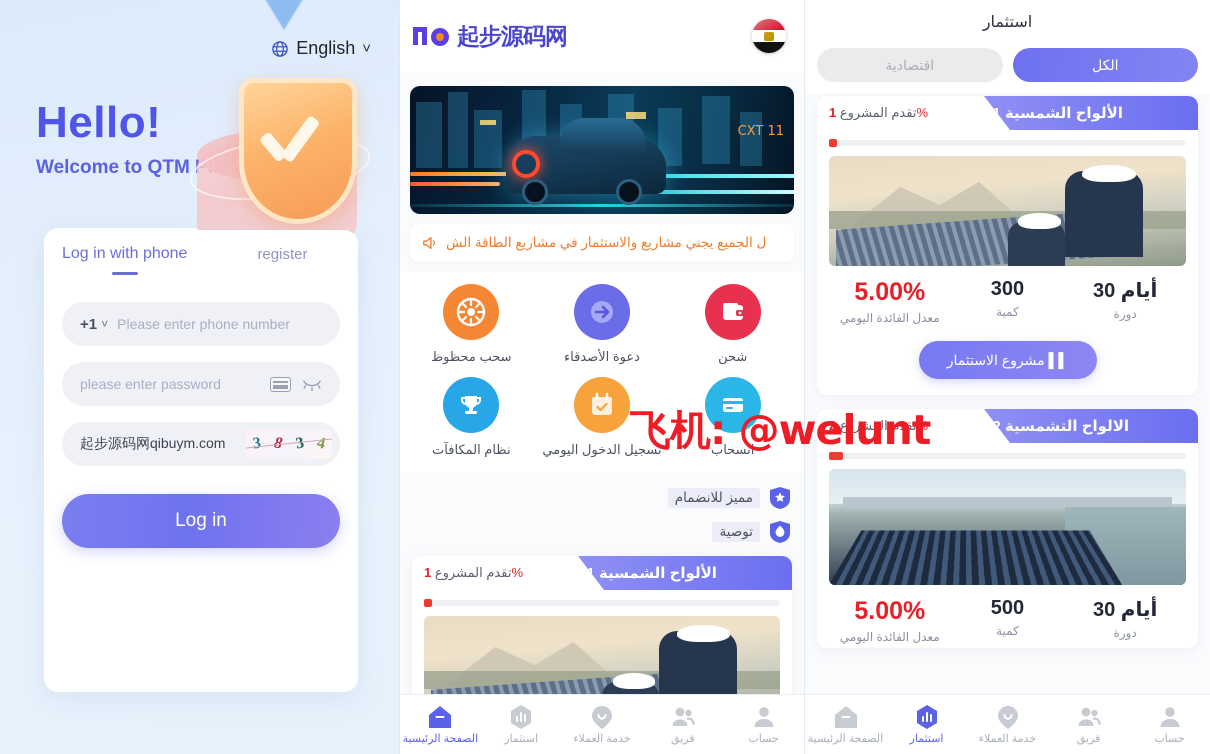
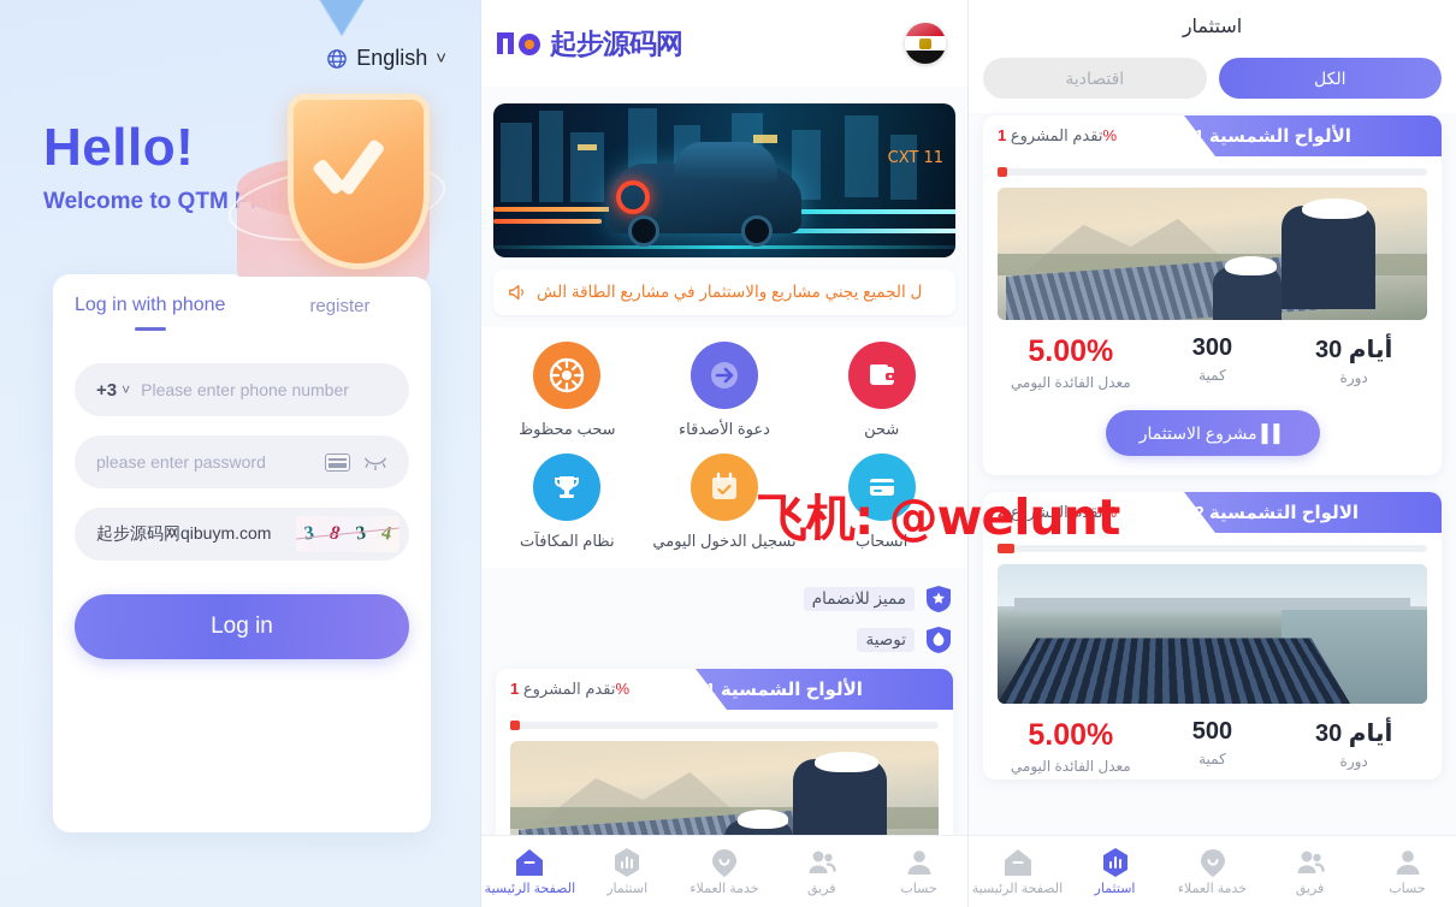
  English
  ˅
  Hello!
  Welcome to QTM Platf
  Log in with phone
  register
- +1
+ +3
  ˅
  Please enter phone number
  please enter password
  起步源码网qibuym.com
  Log in
  起步源码网
  CXT 11
  ل الجميع يجني مشاريع والاستثمار في مشاريع الطاقة الش
  سحب محظوظ
  دعوة الأصدقاء
  شحن
  نظام المكافآت
  تسجيل الدخول اليومي
  انسحاب
  مميز للانضمام
  توصية
  الألواح الشمسية
  %تقدم المشروع 1
  الصفحة الرئيسية
  استثمار
  خدمة العملاء
  فريق
  حساب
  استثمار
  الكل
  اقتصادية
  الألواح الشمسية
  %تقدم المشروع 1
  أيام 30
  دورة
  300
  كمية
  5.00%
  معدل الفائدة اليومي
  مشروع الاستثمار ▌▌
  الالواح التشمسية
  %تقدم المشروع 2
  أيام 30
  دورة
  500
  كمية
  5.00%
  معدل الفائدة اليومي
  الصفحة الرئيسية
  استثمار
  خدمة العملاء
  فريق
  حساب
  飞机: @welunt
